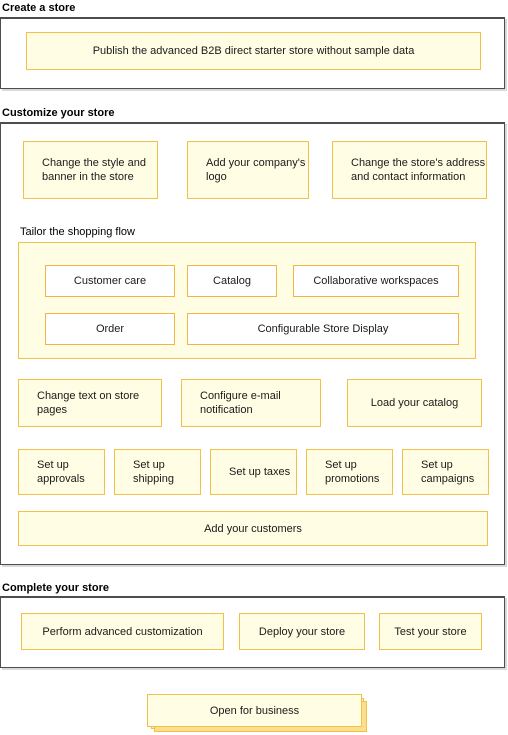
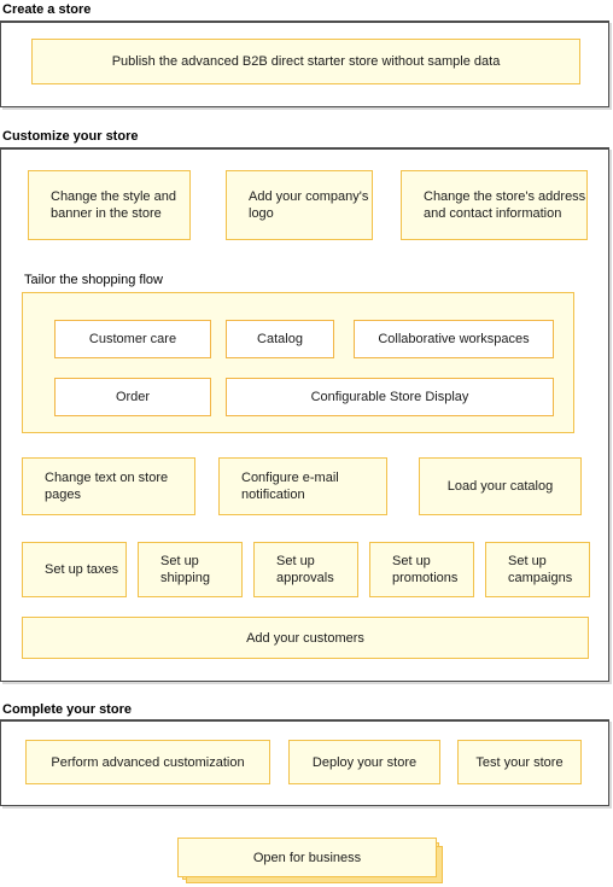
  Create a store
  Publish the advanced B2B direct starter store without sample data
  Customize your store
  Change the style and banner in the store
  Add your company's logo
  Change the store's address and contact information
  Tailor the shopping flow
  Customer care
  Catalog
  Collaborative workspaces
  Order
  Configurable Store Display
  Change text on store pages
  Configure e-mail notification
  Load your catalog
- Set up approvals
+ Set up taxes
  Set up shipping
- Set up taxes
+ Set up approvals
  Set up promotions
  Set up campaigns
  Add your customers
  Complete your store
  Perform advanced customization
  Deploy your store
  Test your store
  Open for business
